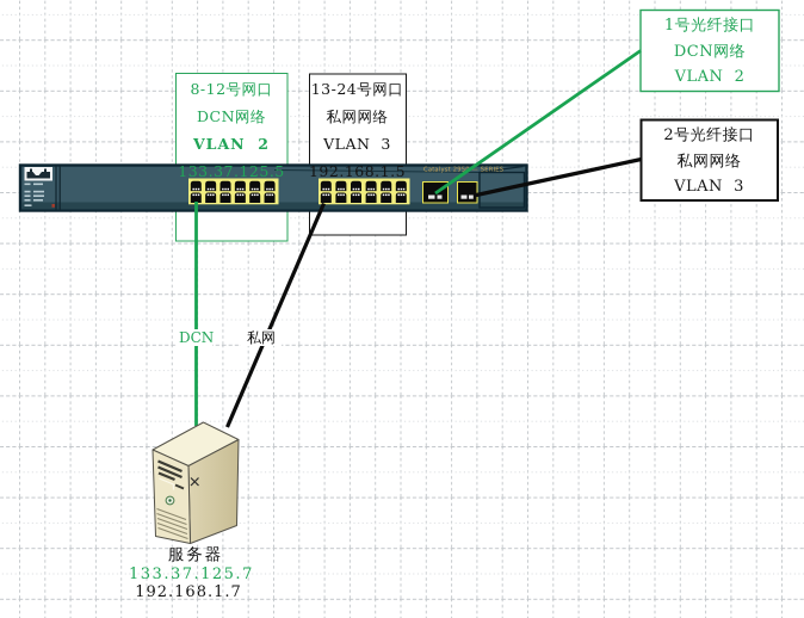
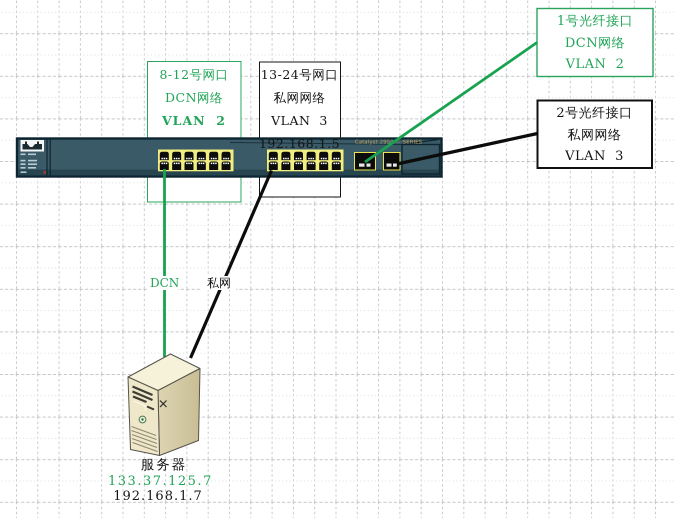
  8-12号网口
  DCN网络
  VLAN 2
- 133.37.125.5
  13-24号网口
  私网网络
  VLAN 3
  192.168.1.5
  1号光纤接口
  DCN网络
  VLAN 2
  2号光纤接口
  私网网络
  VLAN 3
  DCN
  私网
  服务器
  133.37.125.7
  192.168.1.7
